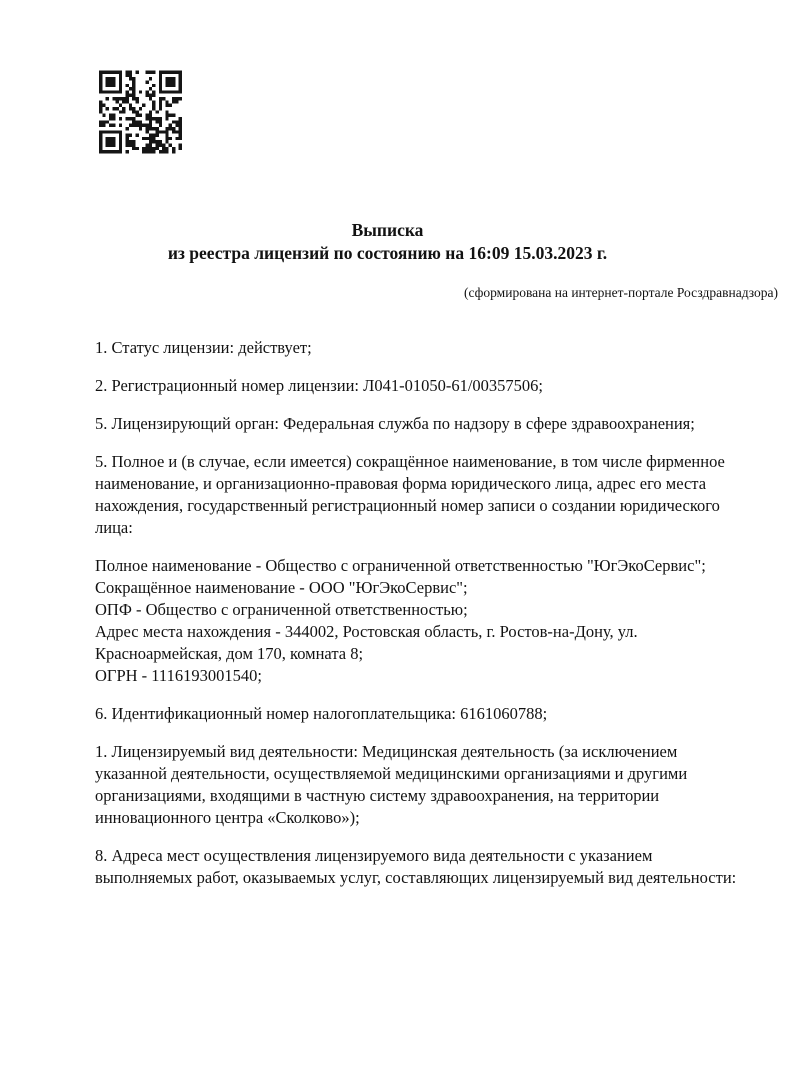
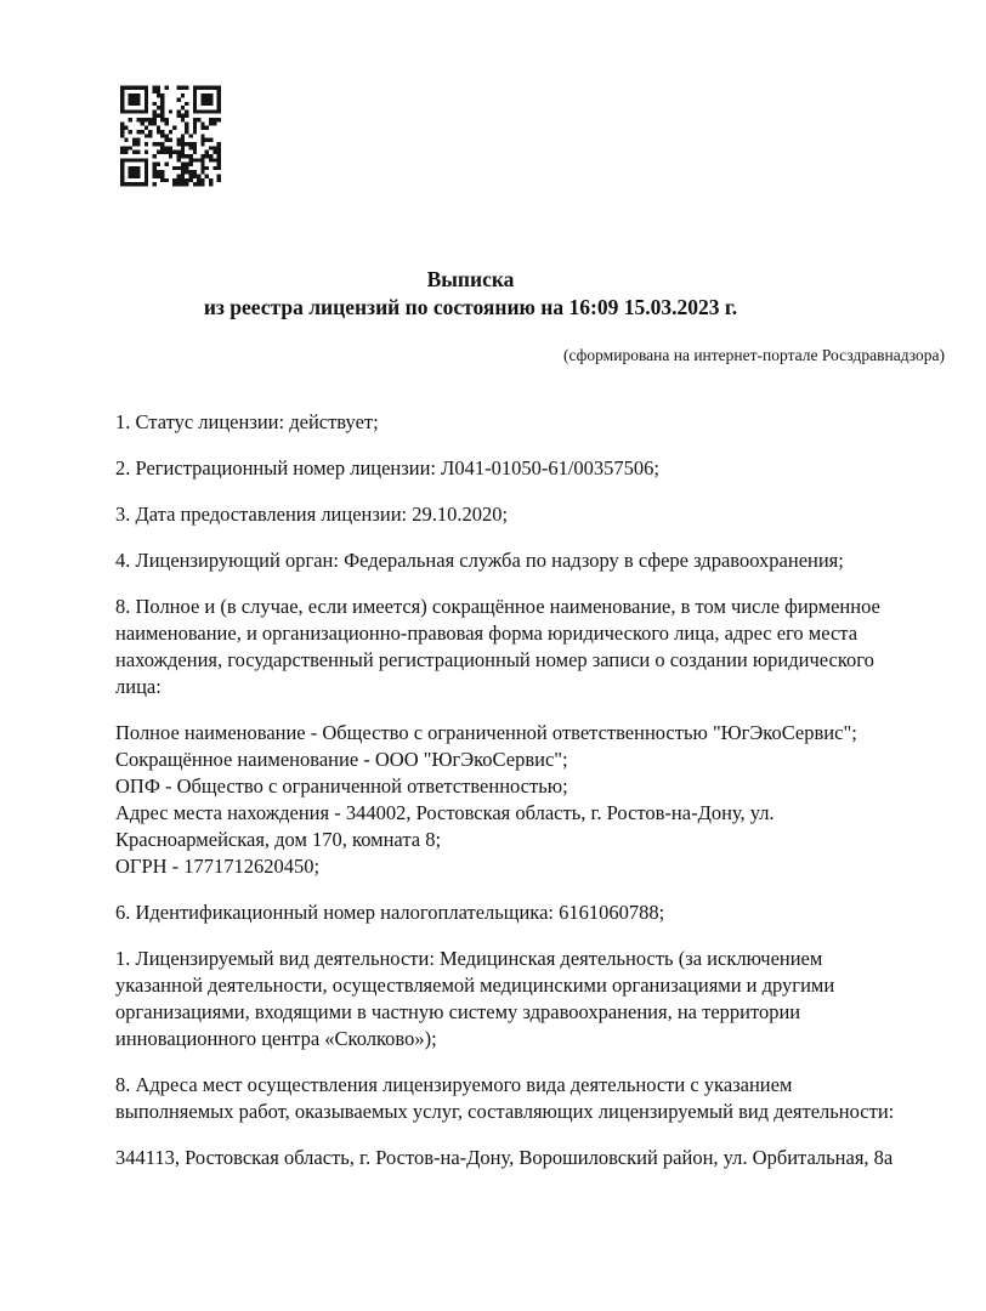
  Выписка
  из реестра лицензий по состоянию на 16:09 15.03.2023 г.
  (сформирована на интернет-портале Росздравнадзора)
  1. Статус лицензии: действует;
  2. Регистрационный номер лицензии: Л041-01050-61/00357506;
+ 3. Дата предоставления лицензии: 29.10.2020;
- 5. Лицензирующий орган: Федеральная служба по надзору в сфере здравоохранения;
+ 4. Лицензирующий орган: Федеральная служба по надзору в сфере здравоохранения;
- 5. Полное и (в случае, если имеется) сокращённое наименование, в том числе фирменное наименование, и организационно-правовая форма юридического лица, адрес его места нахождения, государственный регистрационный номер записи о создании юридического лица:
+ 8. Полное и (в случае, если имеется) сокращённое наименование, в том числе фирменное наименование, и организационно-правовая форма юридического лица, адрес его места нахождения, государственный регистрационный номер записи о создании юридического лица:
  Полное наименование - Общество с ограниченной ответственностью "ЮгЭкоСервис";
  Сокращённое наименование - ООО "ЮгЭкоСервис";
  ОПФ - Общество с ограниченной ответственностью;
  Адрес места нахождения - 344002, Ростовская область, г. Ростов-на-Дону, ул. Красноармейская, дом 170, комната 8;
- ОГРН - 1116193001540;
+ ОГРН - 1771712620450;
  6. Идентификационный номер налогоплательщика: 6161060788;
  1. Лицензируемый вид деятельности: Медицинская деятельность (за исключением указанной деятельности, осуществляемой медицинскими организациями и другими организациями, входящими в частную систему здравоохранения, на территории инновационного центра «Сколково»);
  8. Адреса мест осуществления лицензируемого вида деятельности с указанием выполняемых работ, оказываемых услуг, составляющих лицензируемый вид деятельности:
+ 344113, Ростовская область, г. Ростов-на-Дону, Ворошиловский район, ул. Орбитальная, 8а
